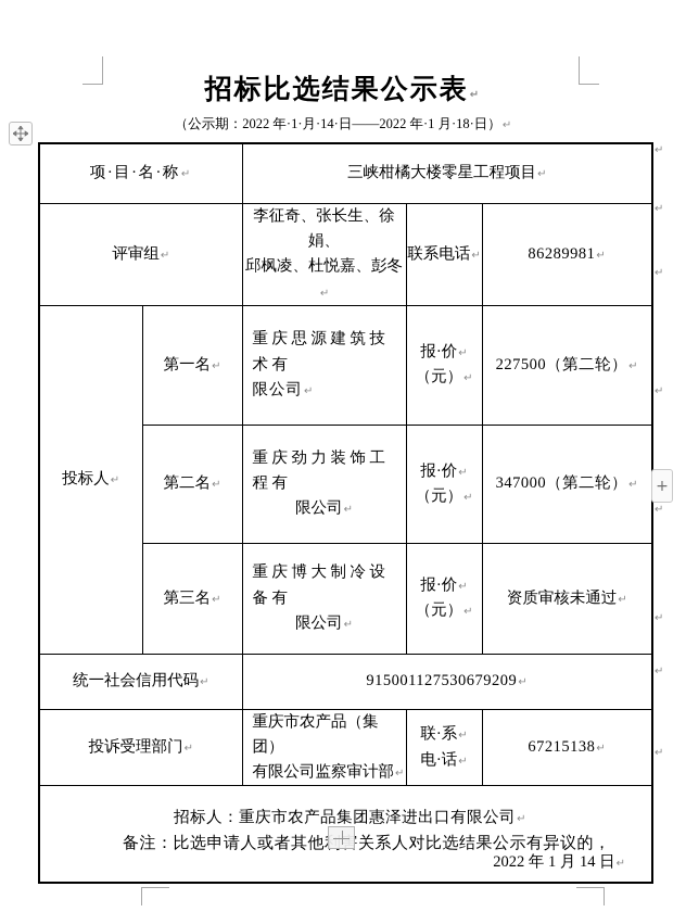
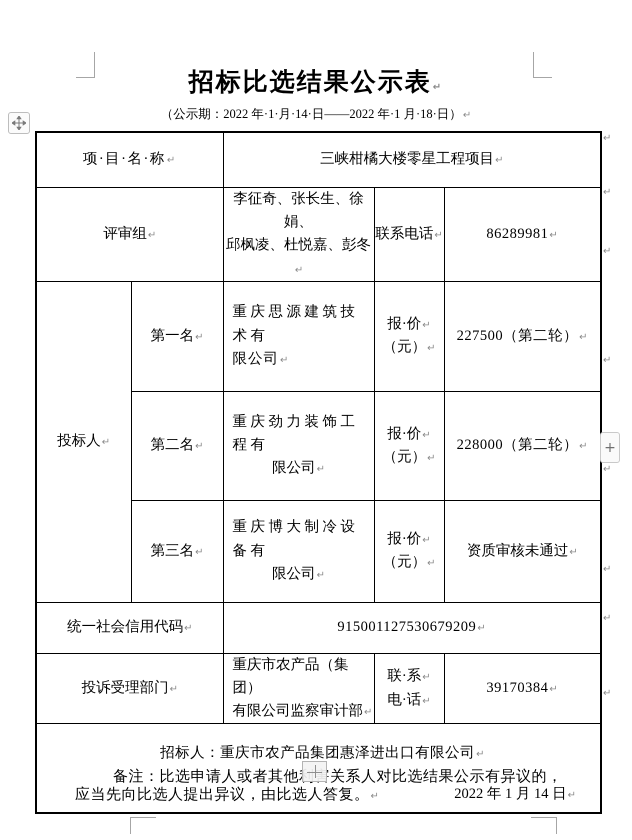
  招标比选结果公示表↵
  （公示期：2022 年·1·月·14·日——2022 年·1 月·18·日）↵
  项·目·名·称↵	三峡柑橘大楼零星工程项目↵
  评审组↵	李征奇、张长生、徐娟、 邱枫凌、杜悦嘉、彭冬↵	联系电话↵	86289981↵
  投标人↵	第一名↵	重庆思源建筑技术有 限公司↵	报·价↵ （元）↵	227500（第二轮）↵
- 第二名↵	重庆劲力装饰工程有 限公司↵	报·价↵ （元）↵	347000（第二轮）↵
+ 第二名↵	重庆劲力装饰工程有 限公司↵	报·价↵ （元）↵	228000（第二轮）↵
  第三名↵	重庆博大制冷设备有 限公司↵	报·价↵ （元）↵	资质审核未通过↵
  统一社会信用代码↵	915001127530679209↵
- 投诉受理部门↵	重庆市农产品（集团） 有限公司监察审计部↵	联·系↵ 电·话↵	67215138↵
+ 投诉受理部门↵	重庆市农产品（集团） 有限公司监察审计部↵	联·系↵ 电·话↵	39170384↵
  招标人：重庆市农产品集团惠泽进出口有限公司↵ 2022 年 1 月 14 日↵
  ↵
  ↵
  ↵
  ↵
  ↵
  ↵
  ↵
  ↵
  +
  备注：比选申请人或者其他关系人对比选结果公示有异议的，
+ 应当先向比选人提出异议，由比选人答复。↵
